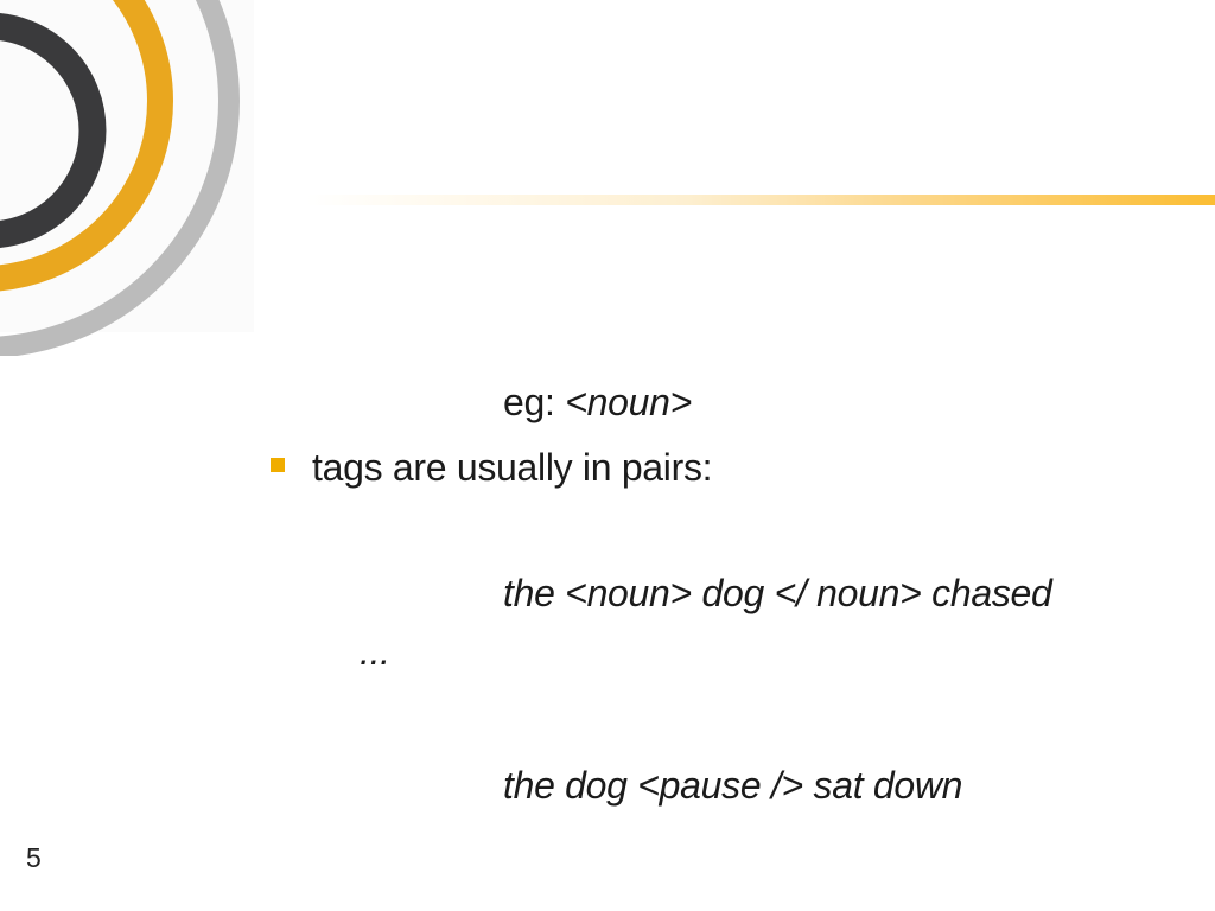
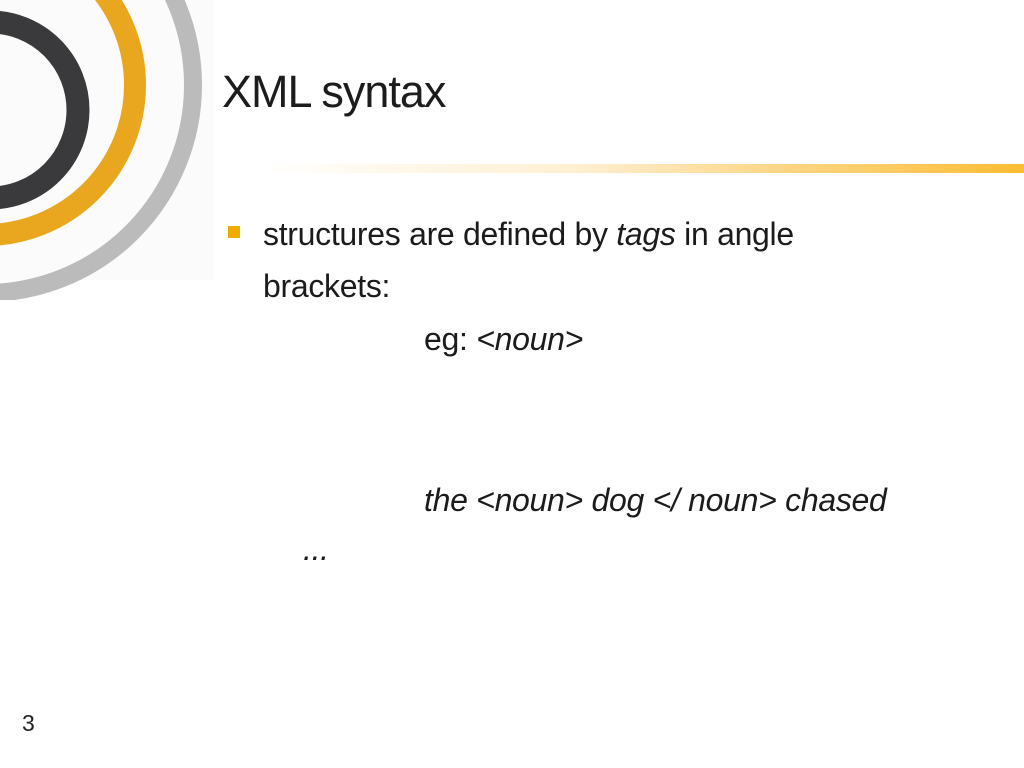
+ XML syntax
+ structures are defined by tags in angle
+ brackets:
  eg: <noun>
- tags are usually in pairs:
  the <noun> dog </ noun> chased
  ...
- the dog <pause /> sat down
- 5
+ 3
